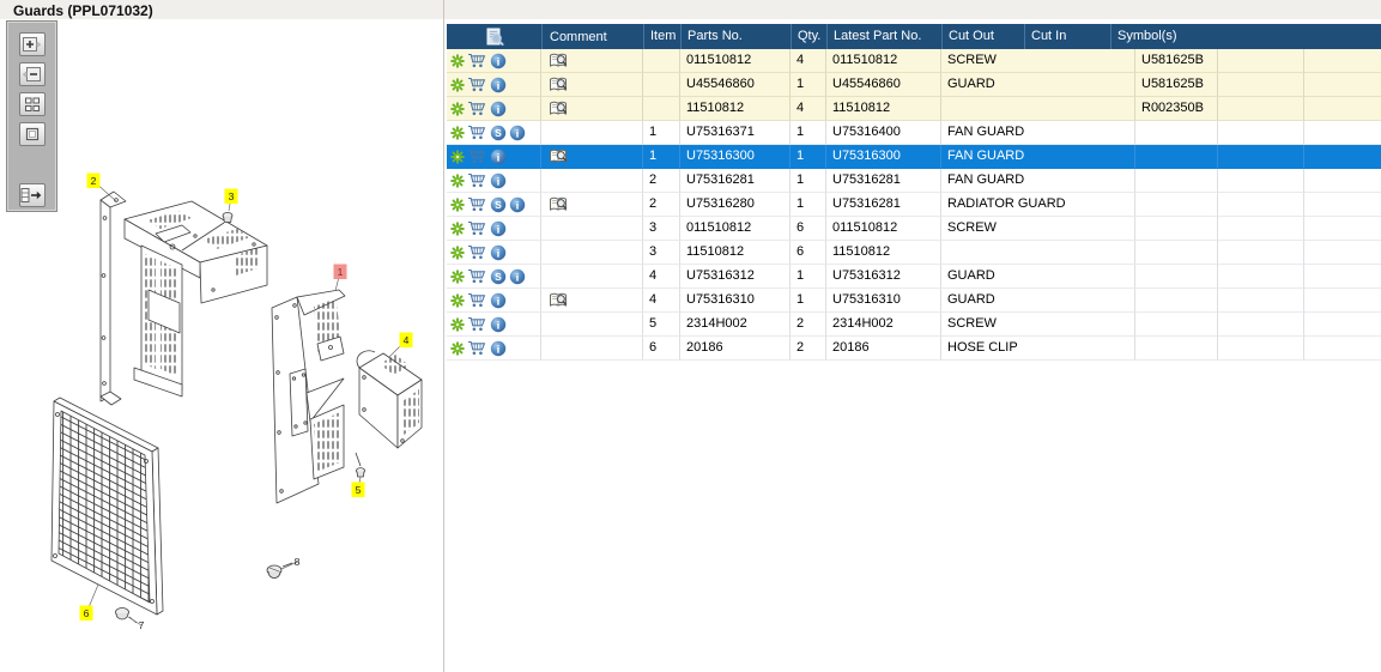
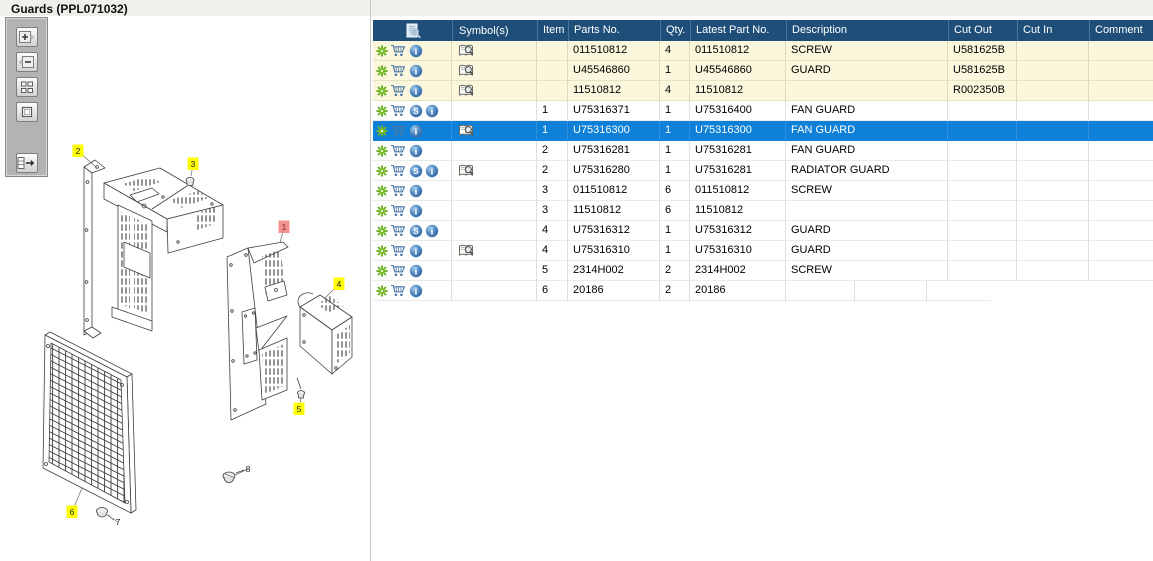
  Guards (PPL071032)
  1
  2
  3
  4
  5
  6
  7
  8
- Comment
+ Symbol(s)
  Item
  Parts No.
  Qty.
  Latest Part No.
+ Description
  Cut Out
  Cut In
- Symbol(s)
+ Comment
  i
  011510812
  4
  011510812
  SCREW
  U581625B
  i
  U45546860
  1
  U45546860
  GUARD
  U581625B
  i
  11510812
  4
  11510812
  R002350B
  S
  i
  1
  U75316371
  1
  U75316400
  FAN GUARD
  i
  1
  U75316300
  1
  U75316300
  FAN GUARD
  i
  2
  U75316281
  1
  U75316281
  FAN GUARD
  S
  i
  2
  U75316280
  1
  U75316281
  RADIATOR GUARD
  i
  3
  011510812
  6
  011510812
  SCREW
  i
  3
  11510812
  6
  11510812
  S
  i
  4
  U75316312
  1
  U75316312
  GUARD
  i
  4
  U75316310
  1
  U75316310
  GUARD
  i
  5
  2314H002
  2
  2314H002
  SCREW
  i
  6
  20186
  2
  20186
- HOSE CLIP
